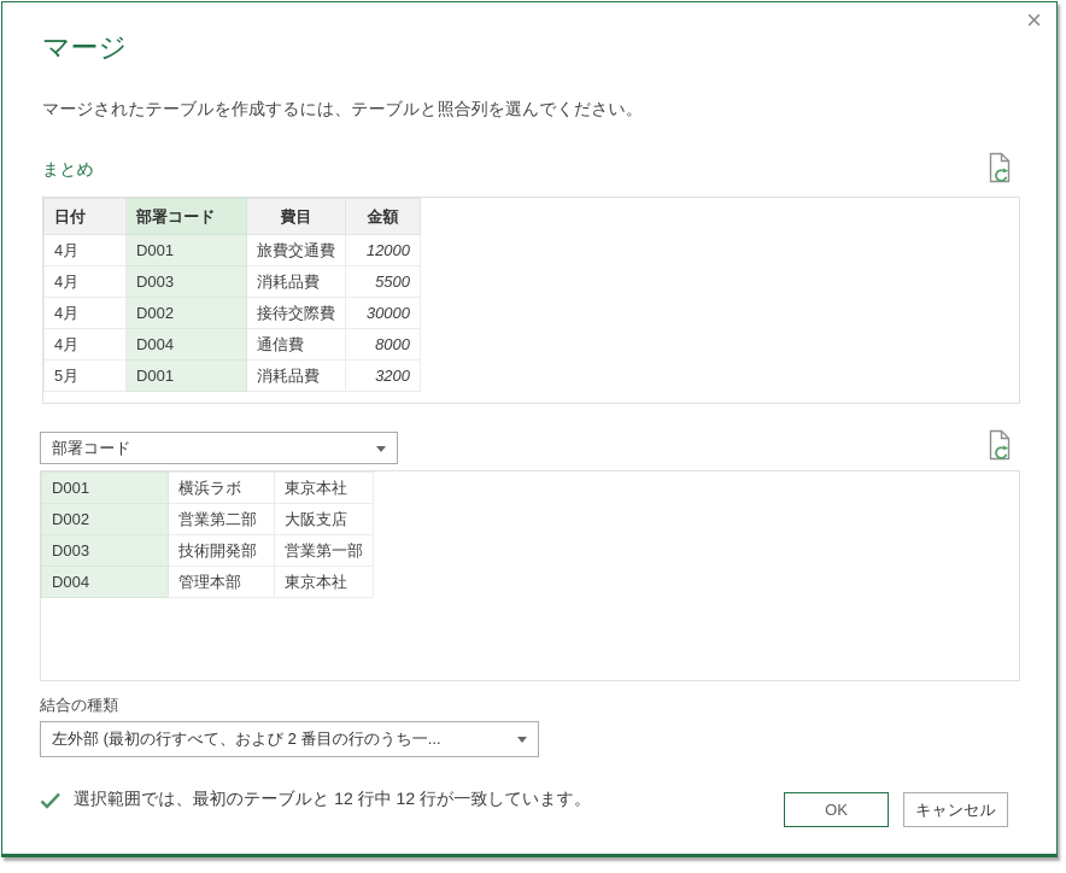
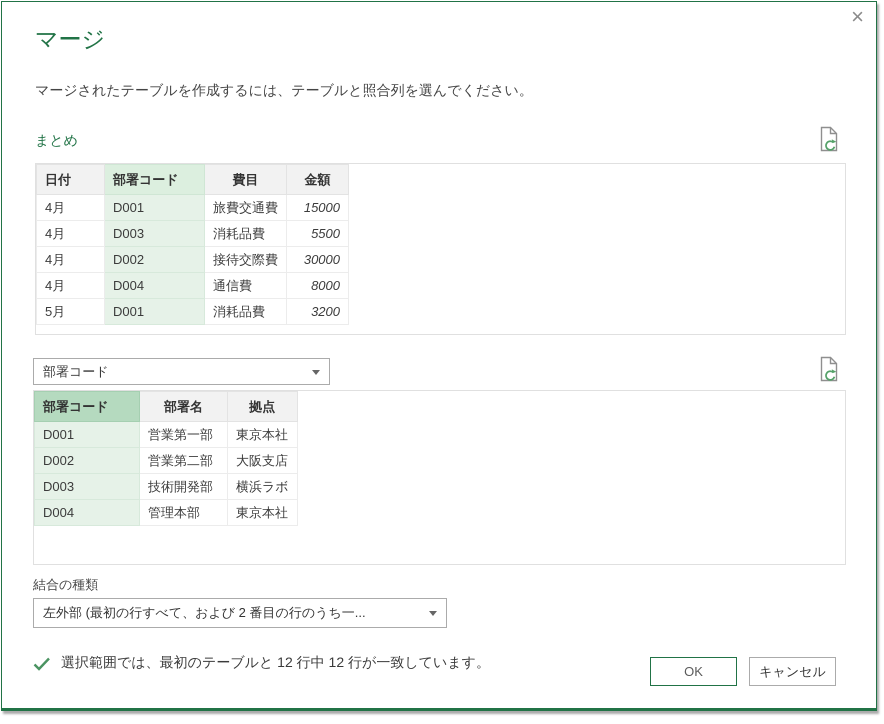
  ×
  マージ
  マージされたテーブルを作成するには、テーブルと照合列を選んでください。
  まとめ
  日付	部署コード	費目	金額
- 4月	D001	旅費交通費	12000
+ 4月	D001	旅費交通費	15000
  4月	D003	消耗品費	5500
  4月	D002	接待交際費	30000
  4月	D004	通信費	8000
  5月	D001	消耗品費	3200
  部署コード
+ 部署コード	部署名	拠点
- D001	横浜ラボ	東京本社
+ D001	営業第一部	東京本社
  D002	営業第二部	大阪支店
- D003	技術開発部	営業第一部
+ D003	技術開発部	横浜ラボ
  D004	管理本部	東京本社
  結合の種類
  左外部 (最初の行すべて、および 2 番目の行のうち一...
  選択範囲では、最初のテーブルと 12 行中 12 行が一致しています。
  OK
  キャンセル
